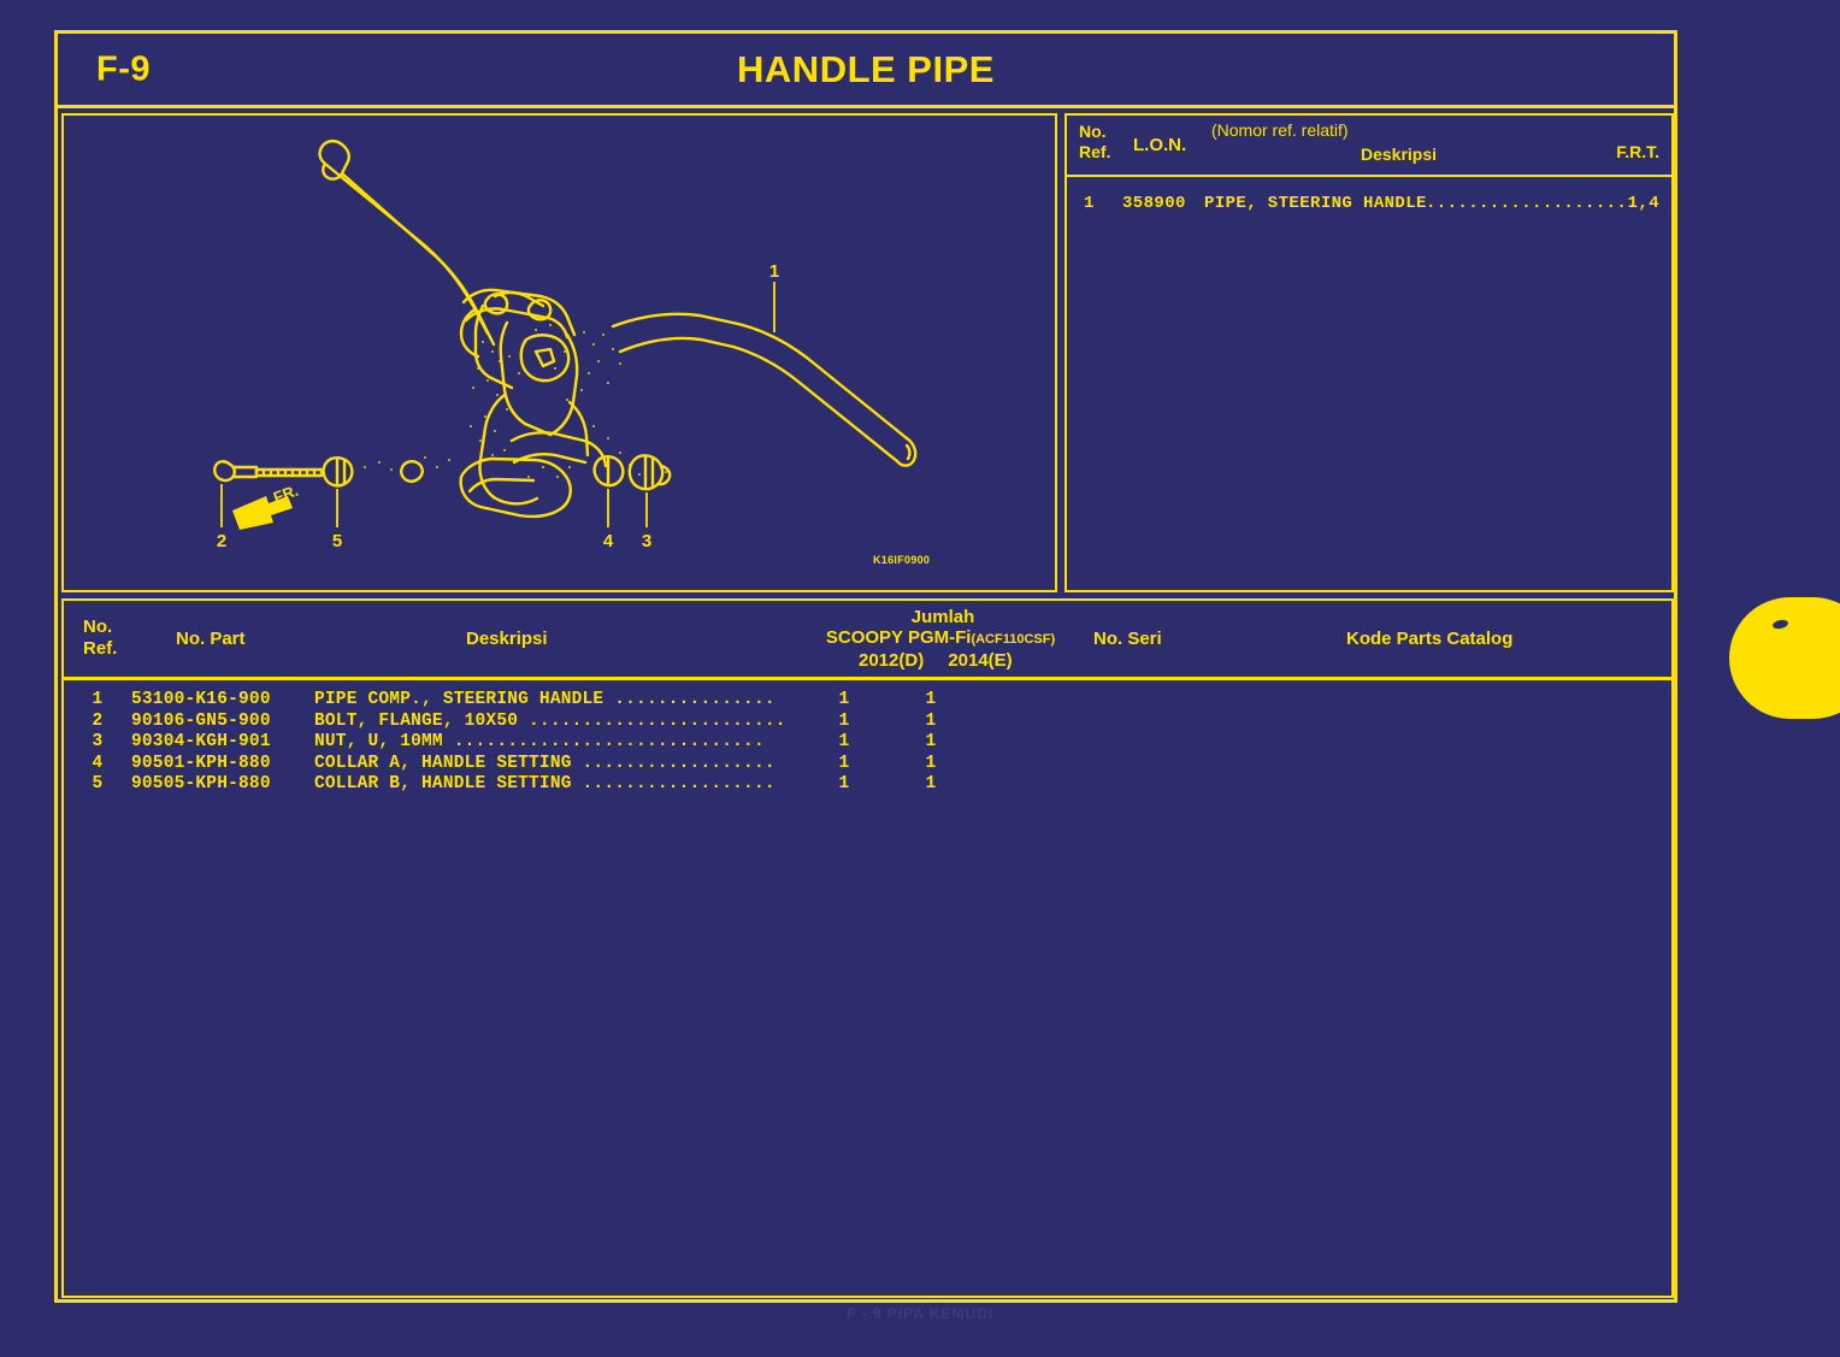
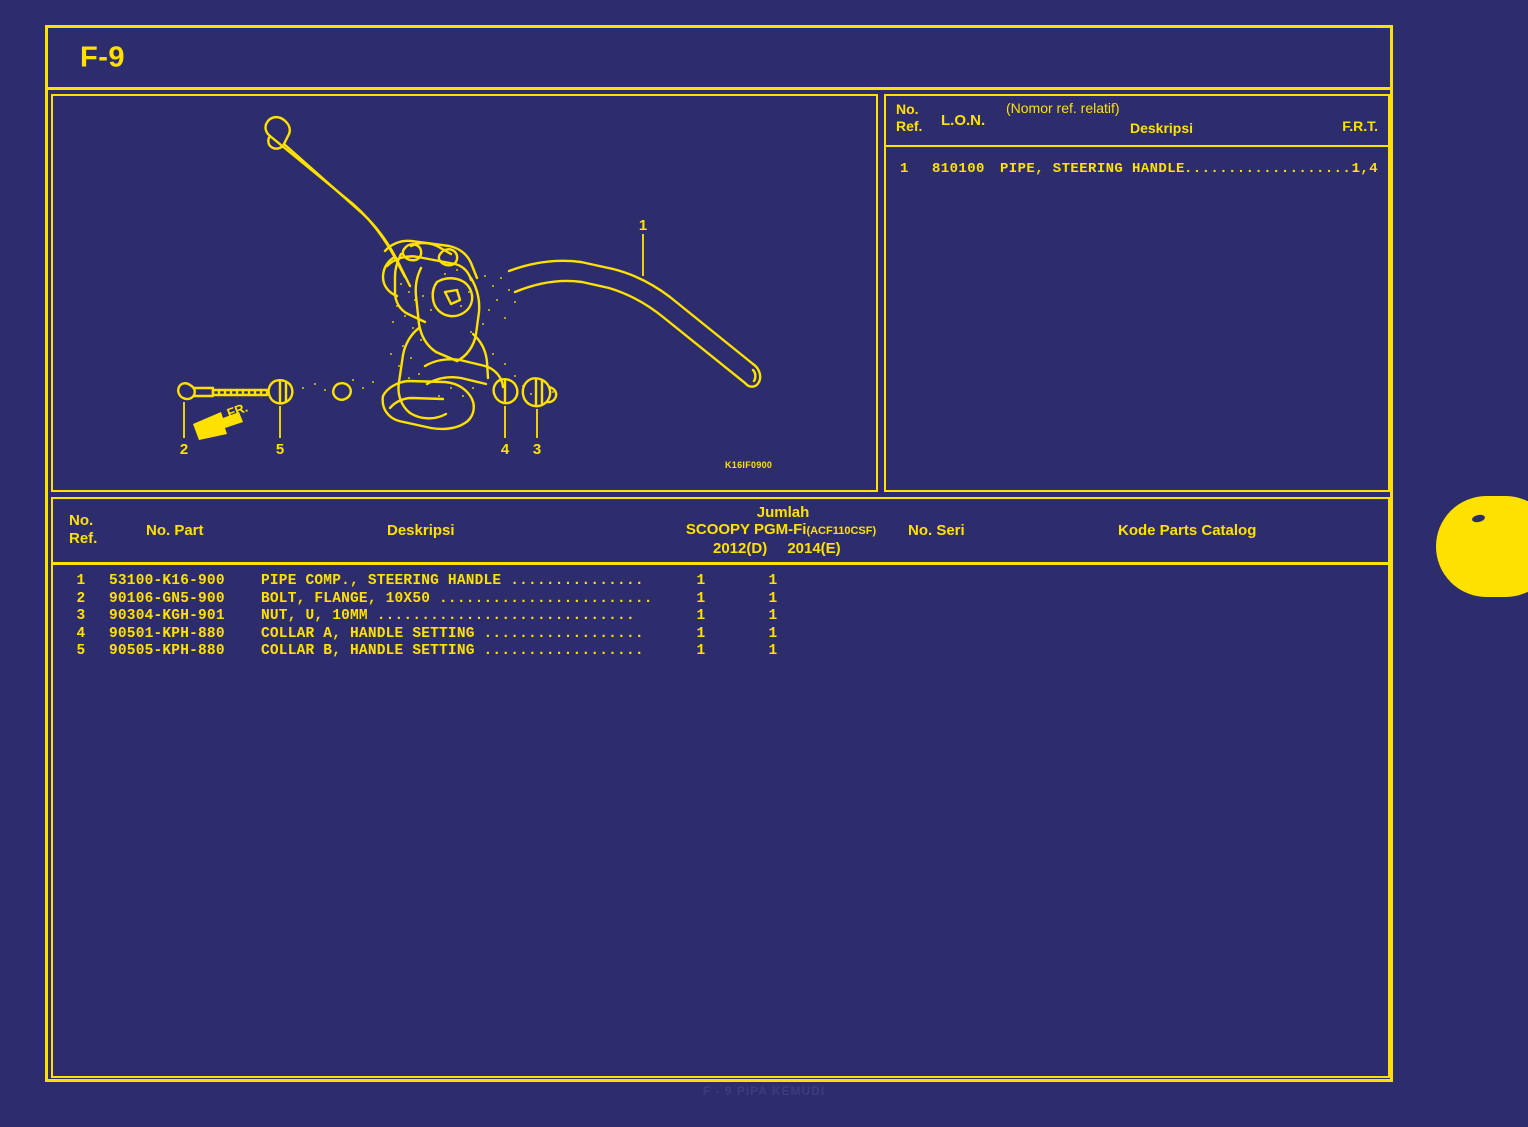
  F-9
- HANDLE PIPE
  1
  2
  5
  4
  3
  K16IF0900
  No.
  Ref.
  L.O.N.
  (Nomor ref. relatif)
  Deskripsi
  F.R.T.
  1
- 358900
+ 810100
  PIPE, STEERING HANDLE
  ....................
  1,4
  No.
  Ref.
  No. Part
  Deskripsi
  Jumlah
  SCOOPY PGM-Fi(ACF110CSF)
  2012(D)
  2014(E)
  No. Seri
  Kode Parts Catalog
  1
  53100-K16-900
  PIPE COMP., STEERING HANDLE ...............
  1
  1
  2
  90106-GN5-900
  BOLT, FLANGE, 10X50 ........................
  1
  1
  3
  90304-KGH-901
  NUT, U, 10MM .............................
  1
  1
  4
  90501-KPH-880
  COLLAR A, HANDLE SETTING ..................
  1
  1
  5
  90505-KPH-880
  COLLAR B, HANDLE SETTING ..................
  1
  1
